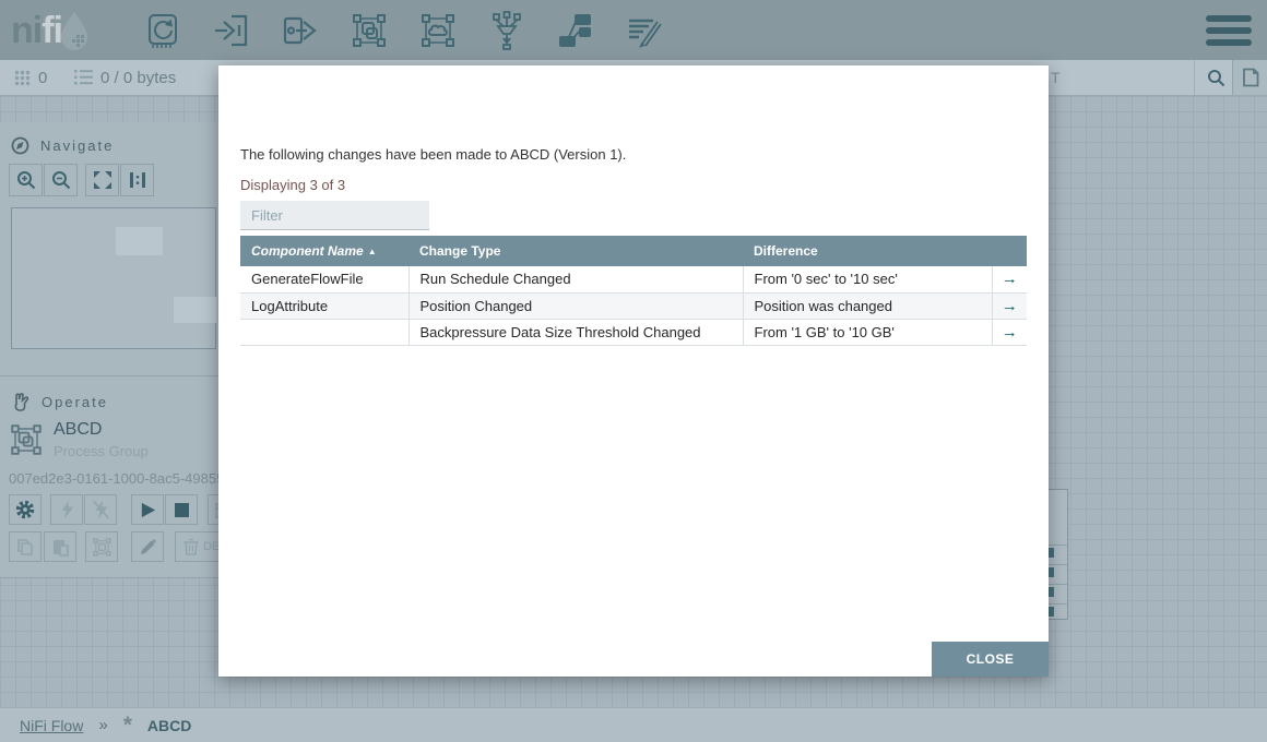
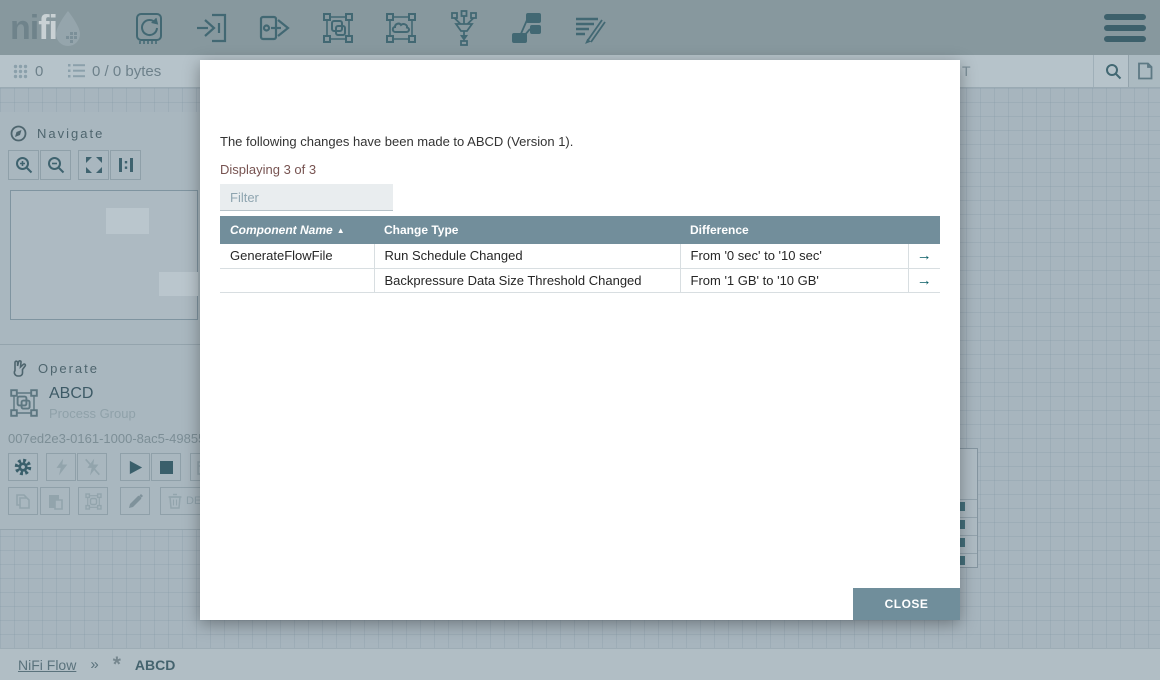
  ni
  fi
  0
  0 / 0 bytes
  T
  Navigate
  Operate
  ABCD
  Process Group
  007ed2e3-0161-1000-8ac5-4985
  NiFi Flow
  »
  *
  ABCD
  The following changes have been made to ABCD (Version 1).
  Displaying 3 of 3
  Filter
  Component Name ▲	Change Type	Difference
  GenerateFlowFile	Run Schedule Changed	From '0 sec' to '10 sec'	→
- LogAttribute	Position Changed	Position was changed	→
  	Backpressure Data Size Threshold Changed	From '1 GB' to '10 GB'	→
  CLOSE
